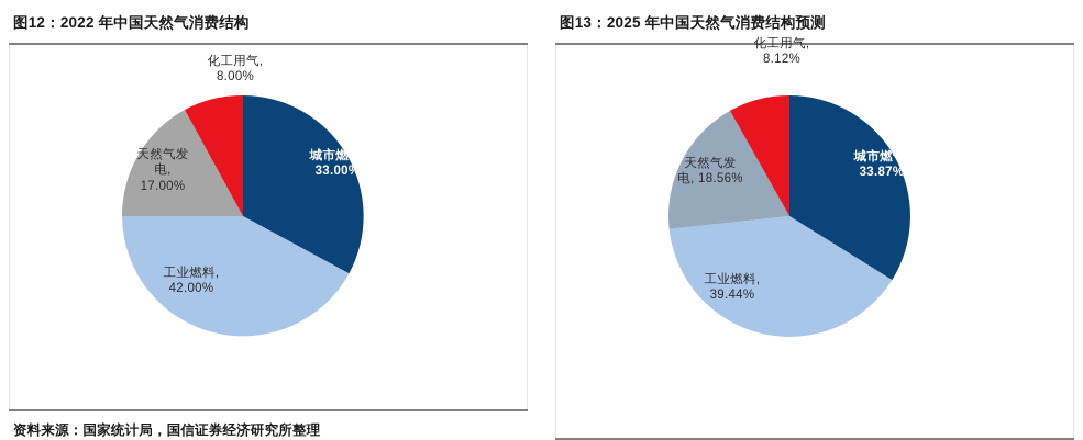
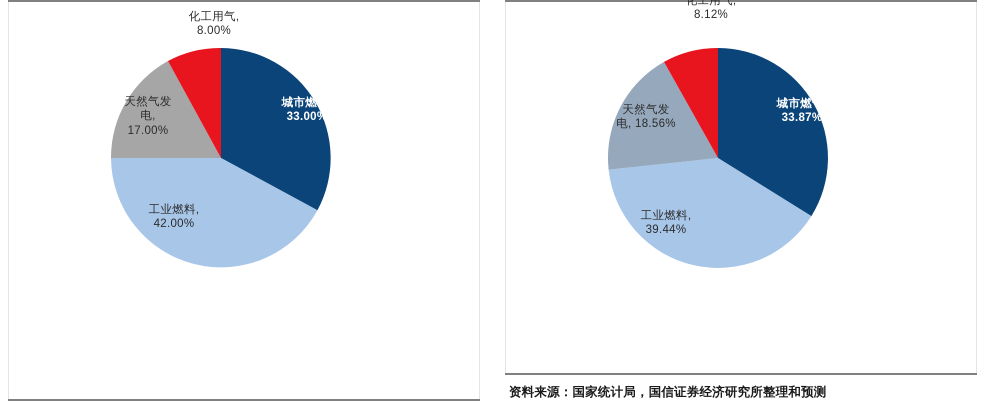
- 图12：2022 年中国天然气消费结构
  化工用气,
  8.00%
  城市燃气,
  33.00%
  工业燃料,
  42.00%
  天然气发
  电,
  17.00%
- 资料来源：国家统计局，国信证券经济研究所整理
- 图13：2025 年中国天然气消费结构预测
  化工用气,
  8.12%
  城市燃气,
  33.87%
  工业燃料,
  39.44%
  天然气发
  电, 18.56%
+ 资料来源：国家统计局，国信证券经济研究所整理和预测
